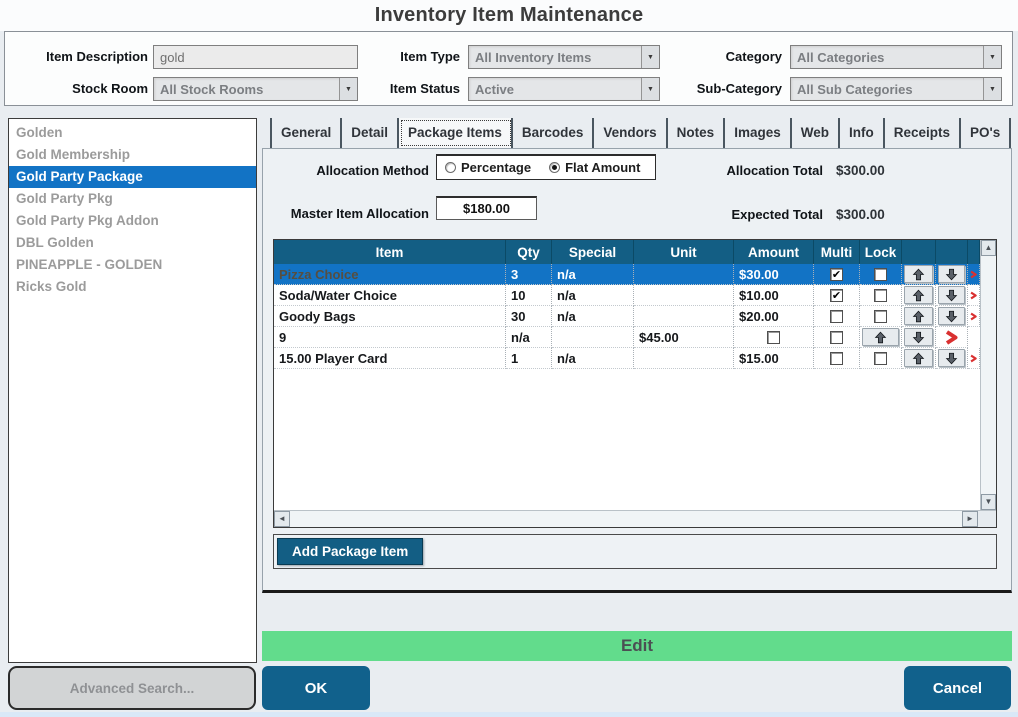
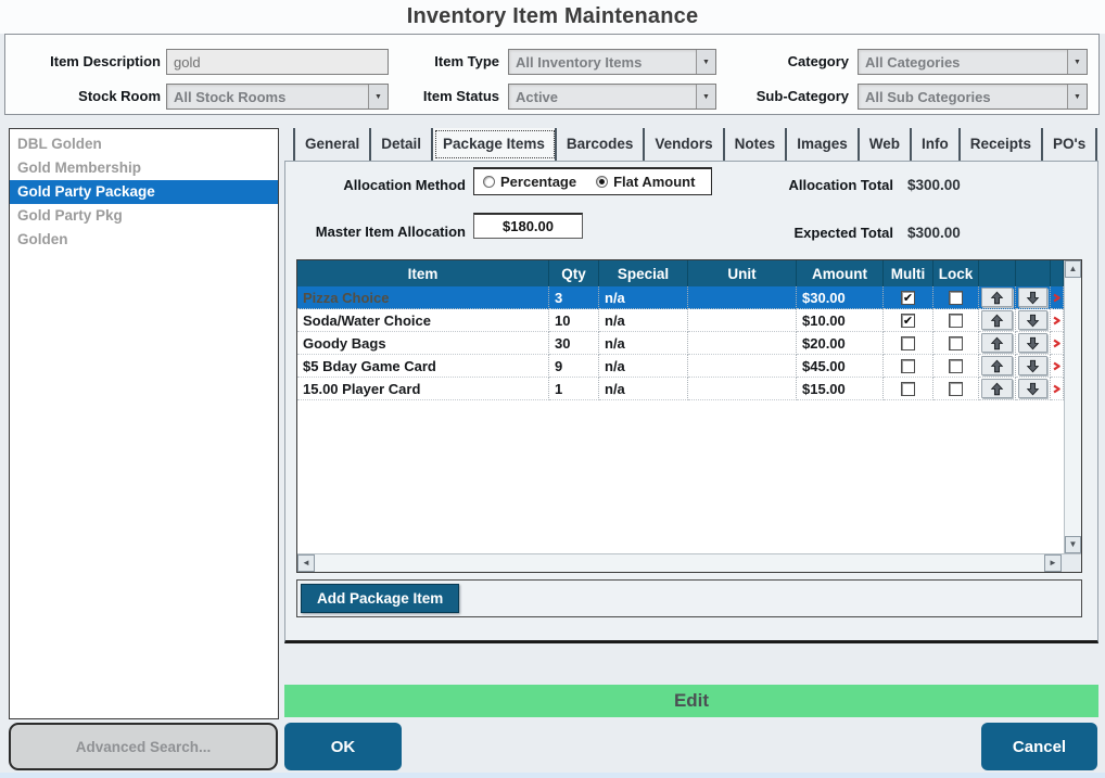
  Inventory Item Maintenance
  Item Description
  gold
  Item Type
  All Inventory Items
  Category
  All Categories
  Stock Room
  All Stock Rooms
  Item Status
  Active
  Sub-Category
  All Sub Categories
- Golden
+ DBL Golden
  Gold Membership
  Gold Party Package
  Gold Party Pkg
- Gold Party Pkg Addon
- DBL Golden
+ Golden
- PINEAPPLE - GOLDEN
- Ricks Gold
  General
  Detail
  Package Items
  Barcodes
  Vendors
  Notes
  Images
  Web
  Info
  Receipts
  PO's
  Allocation Method
  Percentage
  Flat Amount
  Allocation Total
  $300.00
  Master Item Allocation
  $180.00
  Expected Total
  $300.00
  Item
  Qty
  Special
  Unit
  Amount
  Multi
  Lock
  Pizza Choice
  3
  n/a
  $30.00
  Soda/Water Choice
  10
  n/a
  $10.00
  Goody Bags
  30
  n/a
  $20.00
+ $5 Bday Game Card
  9
  n/a
  $45.00
  15.00 Player Card
  1
  n/a
  $15.00
  ▲
  ▼
  ◄
  ►
  Add Package Item
  Edit
  Advanced Search...
  OK
  Cancel
